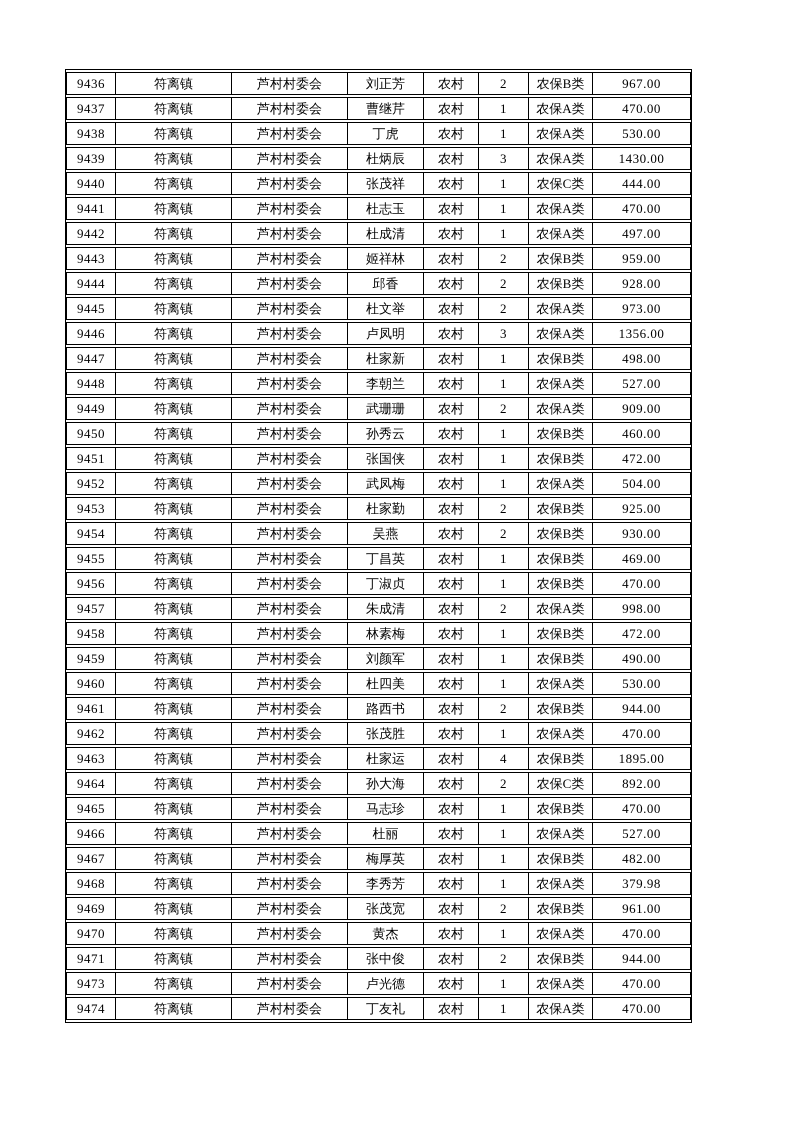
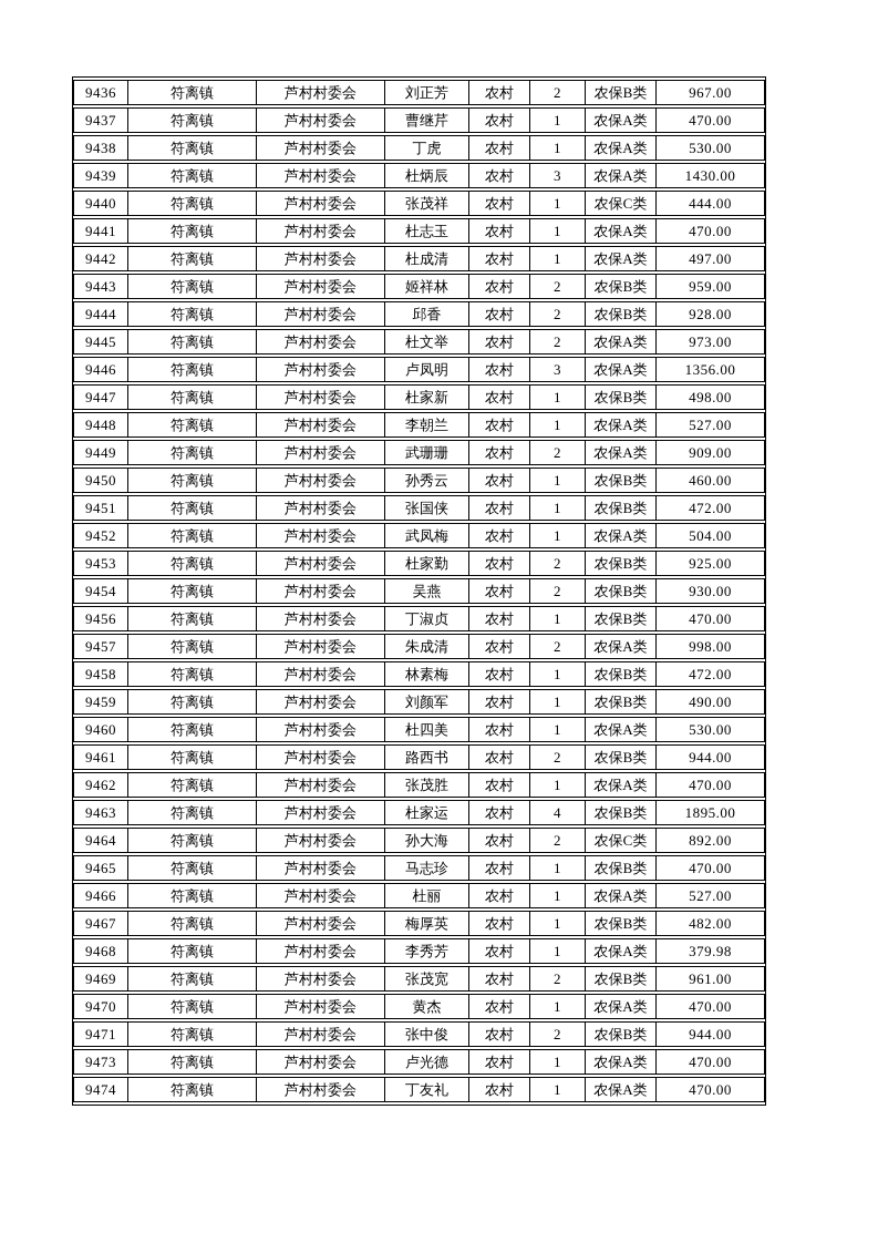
  9436	符离镇	芦村村委会	刘正芳	农村	2	农保B类	967.00
  9437	符离镇	芦村村委会	曹继芹	农村	1	农保A类	470.00
  9438	符离镇	芦村村委会	丁虎	农村	1	农保A类	530.00
  9439	符离镇	芦村村委会	杜炳辰	农村	3	农保A类	1430.00
  9440	符离镇	芦村村委会	张茂祥	农村	1	农保C类	444.00
  9441	符离镇	芦村村委会	杜志玉	农村	1	农保A类	470.00
  9442	符离镇	芦村村委会	杜成清	农村	1	农保A类	497.00
  9443	符离镇	芦村村委会	姬祥林	农村	2	农保B类	959.00
  9444	符离镇	芦村村委会	邱香	农村	2	农保B类	928.00
  9445	符离镇	芦村村委会	杜文举	农村	2	农保A类	973.00
  9446	符离镇	芦村村委会	卢凤明	农村	3	农保A类	1356.00
  9447	符离镇	芦村村委会	杜家新	农村	1	农保B类	498.00
  9448	符离镇	芦村村委会	李朝兰	农村	1	农保A类	527.00
  9449	符离镇	芦村村委会	武珊珊	农村	2	农保A类	909.00
  9450	符离镇	芦村村委会	孙秀云	农村	1	农保B类	460.00
  9451	符离镇	芦村村委会	张国侠	农村	1	农保B类	472.00
  9452	符离镇	芦村村委会	武凤梅	农村	1	农保A类	504.00
  9453	符离镇	芦村村委会	杜家勤	农村	2	农保B类	925.00
  9454	符离镇	芦村村委会	吴燕	农村	2	农保B类	930.00
- 9455	符离镇	芦村村委会	丁昌英	农村	1	农保B类	469.00
  9456	符离镇	芦村村委会	丁淑贞	农村	1	农保B类	470.00
  9457	符离镇	芦村村委会	朱成清	农村	2	农保A类	998.00
  9458	符离镇	芦村村委会	林素梅	农村	1	农保B类	472.00
  9459	符离镇	芦村村委会	刘颜军	农村	1	农保B类	490.00
  9460	符离镇	芦村村委会	杜四美	农村	1	农保A类	530.00
  9461	符离镇	芦村村委会	路西书	农村	2	农保B类	944.00
  9462	符离镇	芦村村委会	张茂胜	农村	1	农保A类	470.00
  9463	符离镇	芦村村委会	杜家运	农村	4	农保B类	1895.00
  9464	符离镇	芦村村委会	孙大海	农村	2	农保C类	892.00
  9465	符离镇	芦村村委会	马志珍	农村	1	农保B类	470.00
  9466	符离镇	芦村村委会	杜丽	农村	1	农保A类	527.00
  9467	符离镇	芦村村委会	梅厚英	农村	1	农保B类	482.00
  9468	符离镇	芦村村委会	李秀芳	农村	1	农保A类	379.98
  9469	符离镇	芦村村委会	张茂宽	农村	2	农保B类	961.00
  9470	符离镇	芦村村委会	黄杰	农村	1	农保A类	470.00
  9471	符离镇	芦村村委会	张中俊	农村	2	农保B类	944.00
  9473	符离镇	芦村村委会	卢光德	农村	1	农保A类	470.00
  9474	符离镇	芦村村委会	丁友礼	农村	1	农保A类	470.00
